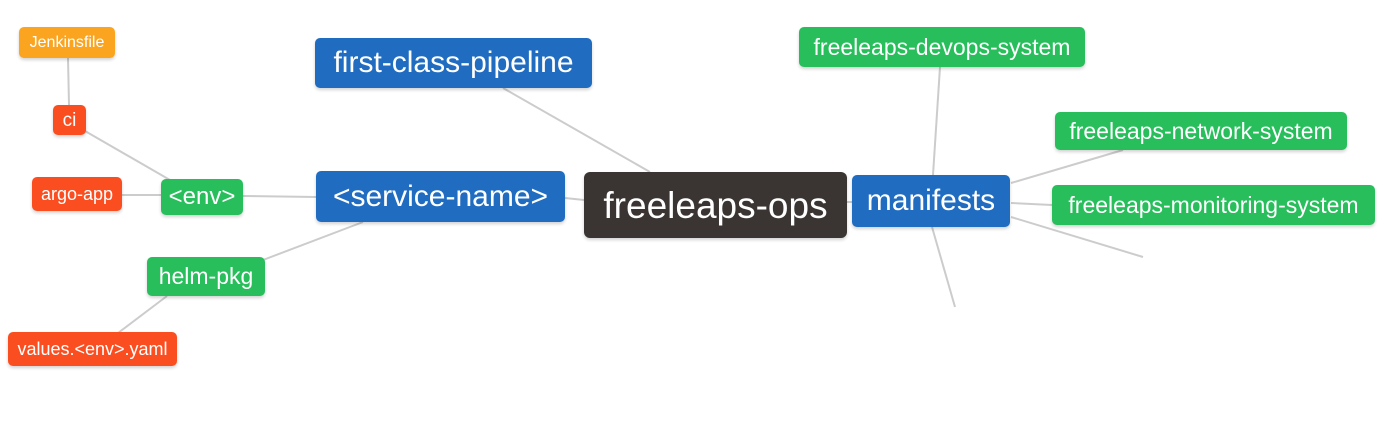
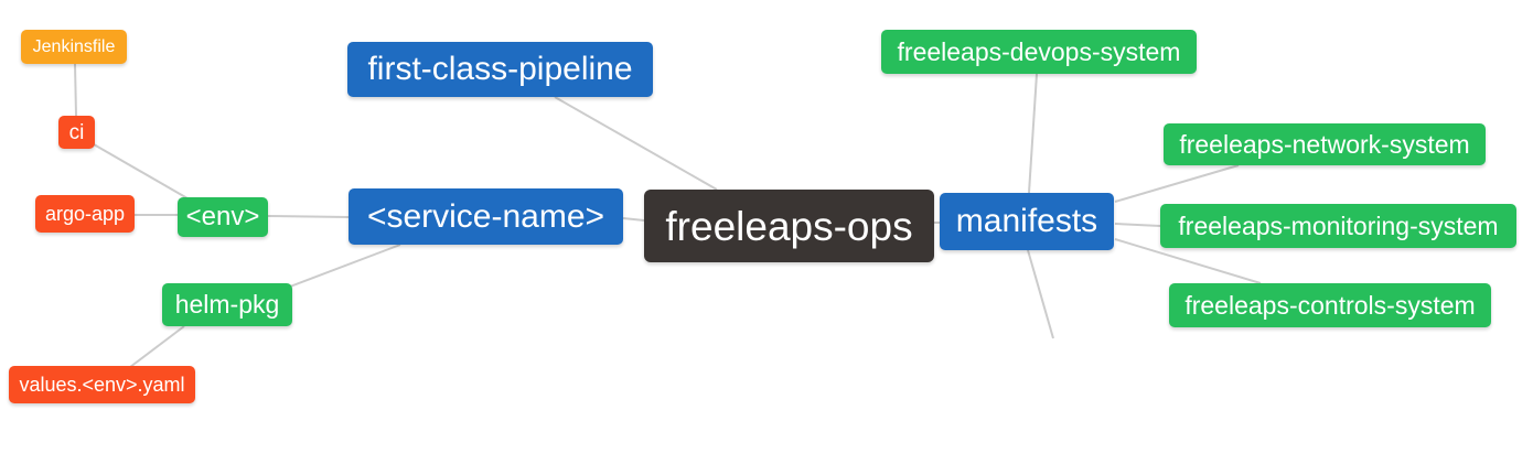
  Jenkinsfile
  ci
  argo-app
  <env>
  helm-pkg
  values.<env>.yaml
  first-class-pipeline
  <service-name>
  freeleaps-ops
  manifests
  freeleaps-devops-system
  freeleaps-network-system
  freeleaps-monitoring-system
+ freeleaps-controls-system
